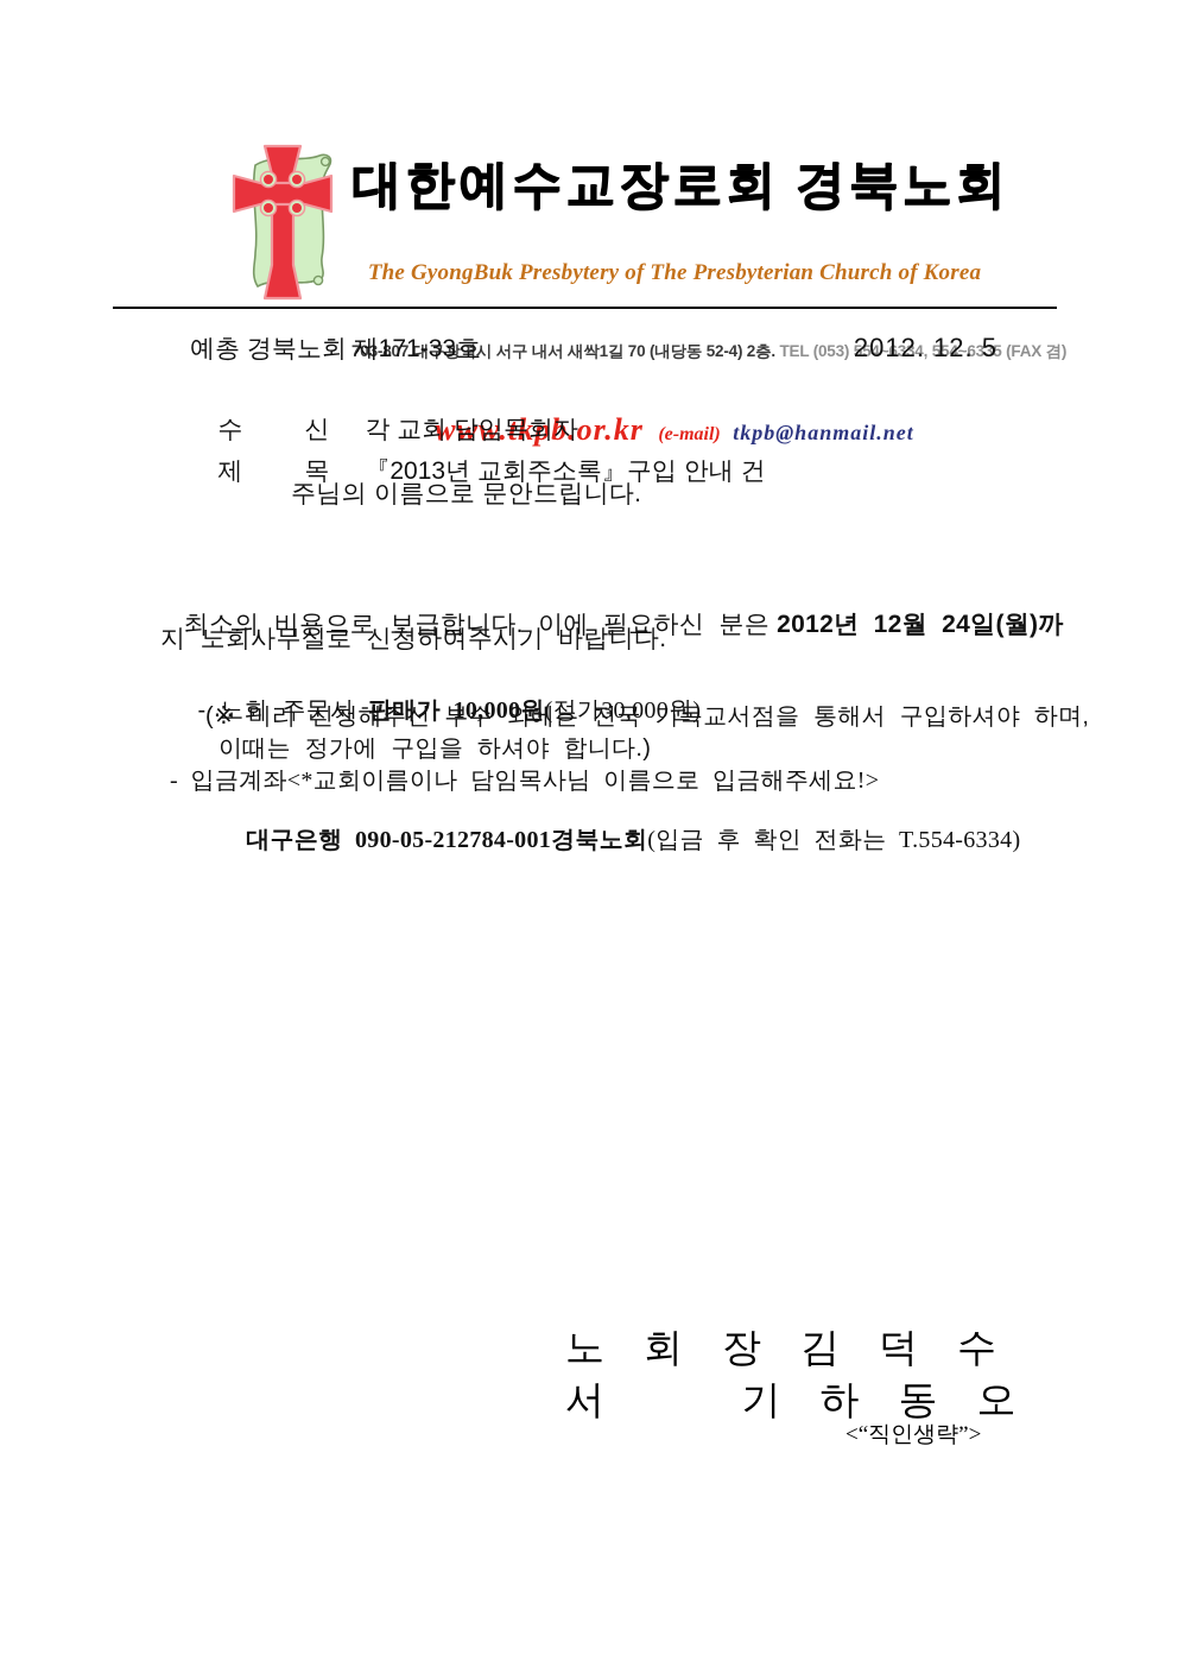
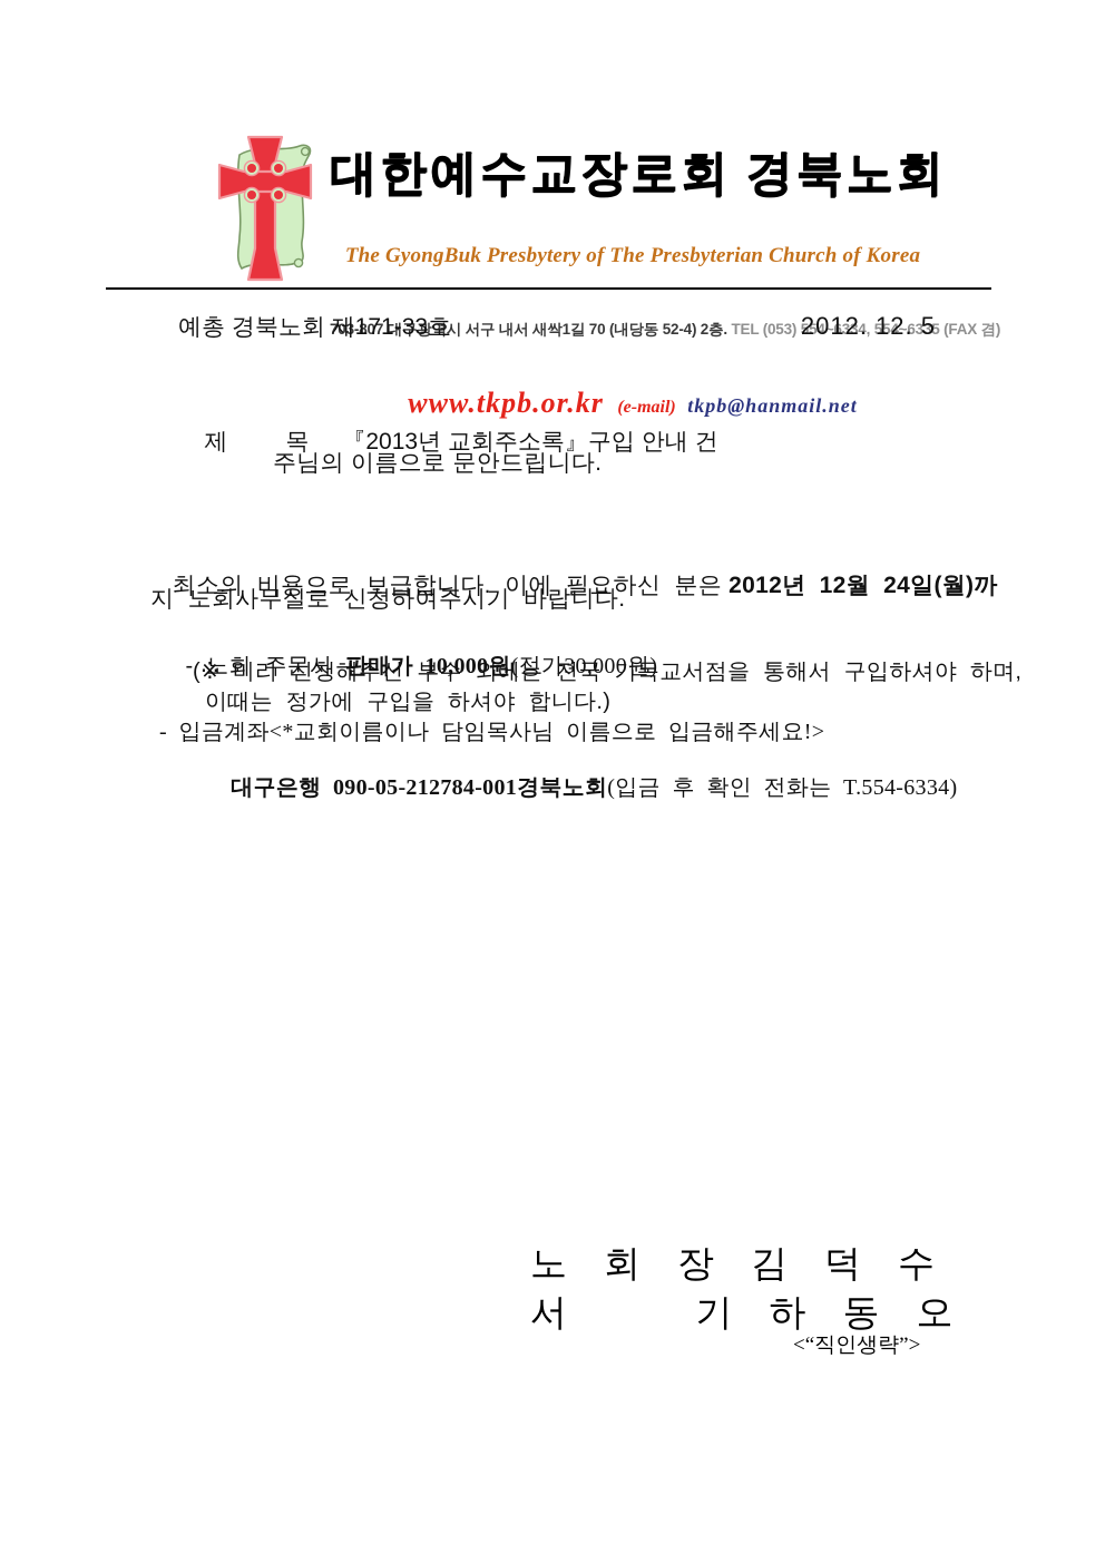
  대한예수교장로회 경북노회
  The GyongBuk Presbytery of The Presbyterian Church of Korea
  703-807 대구광역시 서구 내서 새싹1길 70 (내당동 52-4) 2층. TEL (053) 554~6334, 554~6335 (FAX 겸)
  www.tkpb.or.kr (e-mail) tkpb@hanmail.net
  예총 경북노회 제171-33호
  2012. 12. 5
- 수
- 신
- 각 교회 담임목회자
  제
  목
  『2013년 교회주소록』구입 안내 건
  주님의 이름으로 문안드립니다.
  최소의 비용으로 보급합니다. 이에 필요하신 분은 2012년 12월 24일(월)까
  지 노회사무실로 신청하여주시기 바랍니다.
  - 노회 주문시 판매가 10,000원(정가30,000원)
  (※ 미리 신청해주신 부수 외에는 전국 기독교서점을 통해서 구입하셔야 하며,
  이때는 정가에 구입을 하셔야 합니다.)
  - 입금계좌<*교회이름이나 담임목사님 이름으로 입금해주세요!>
  대구은행 090-05-212784-001경북노회(입금 후 확인 전화는 T.554-6334)
  노 회 장 김 덕 수
  서 기 하 동 오
  <“직인생략”>
